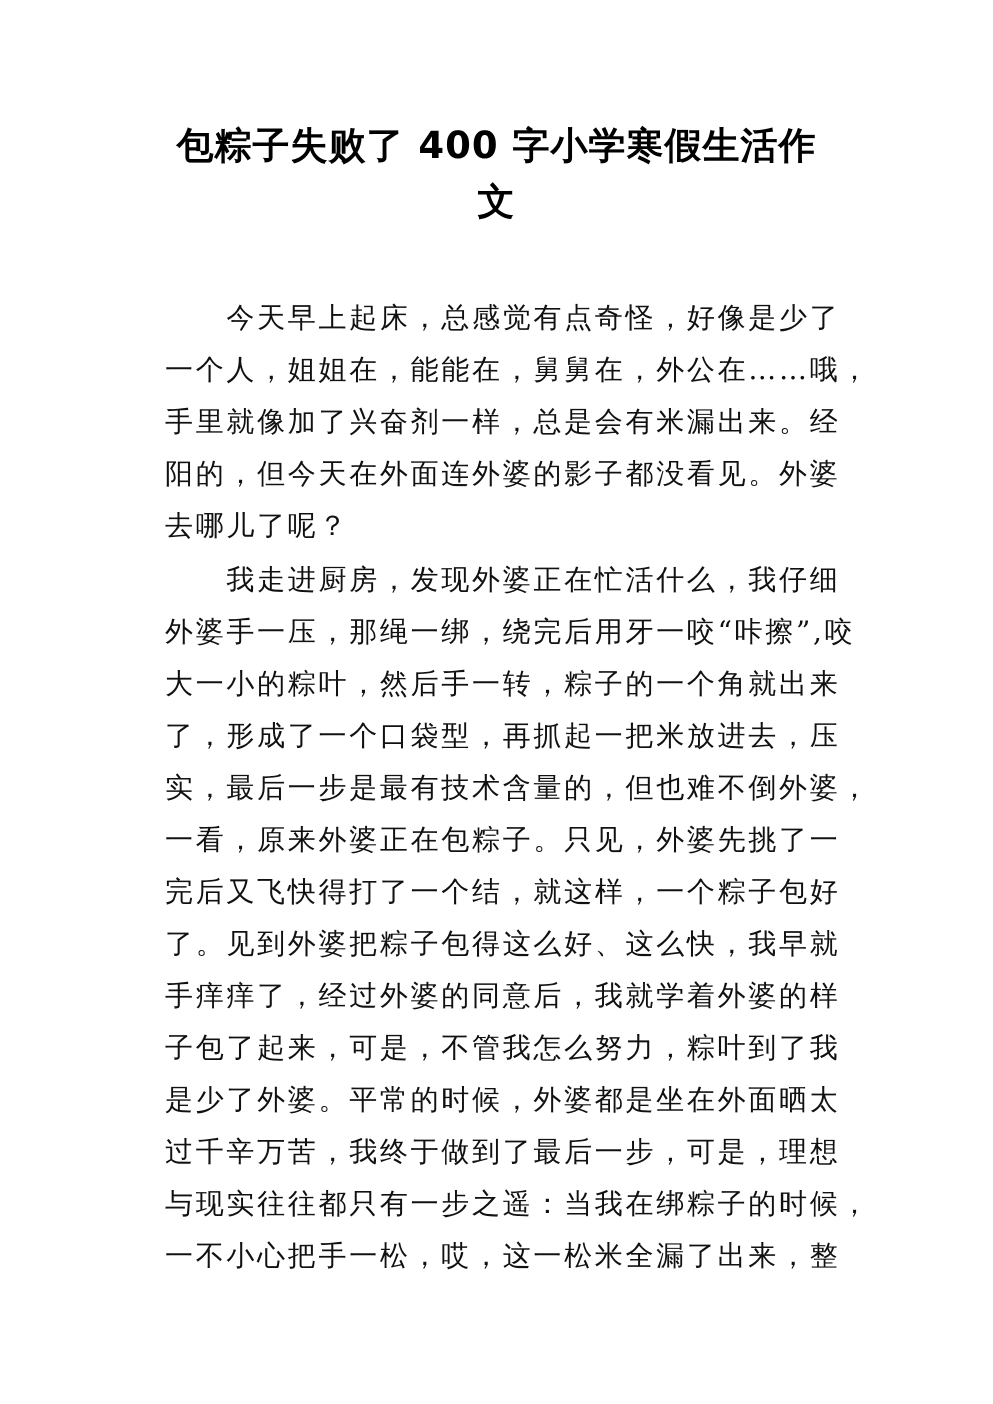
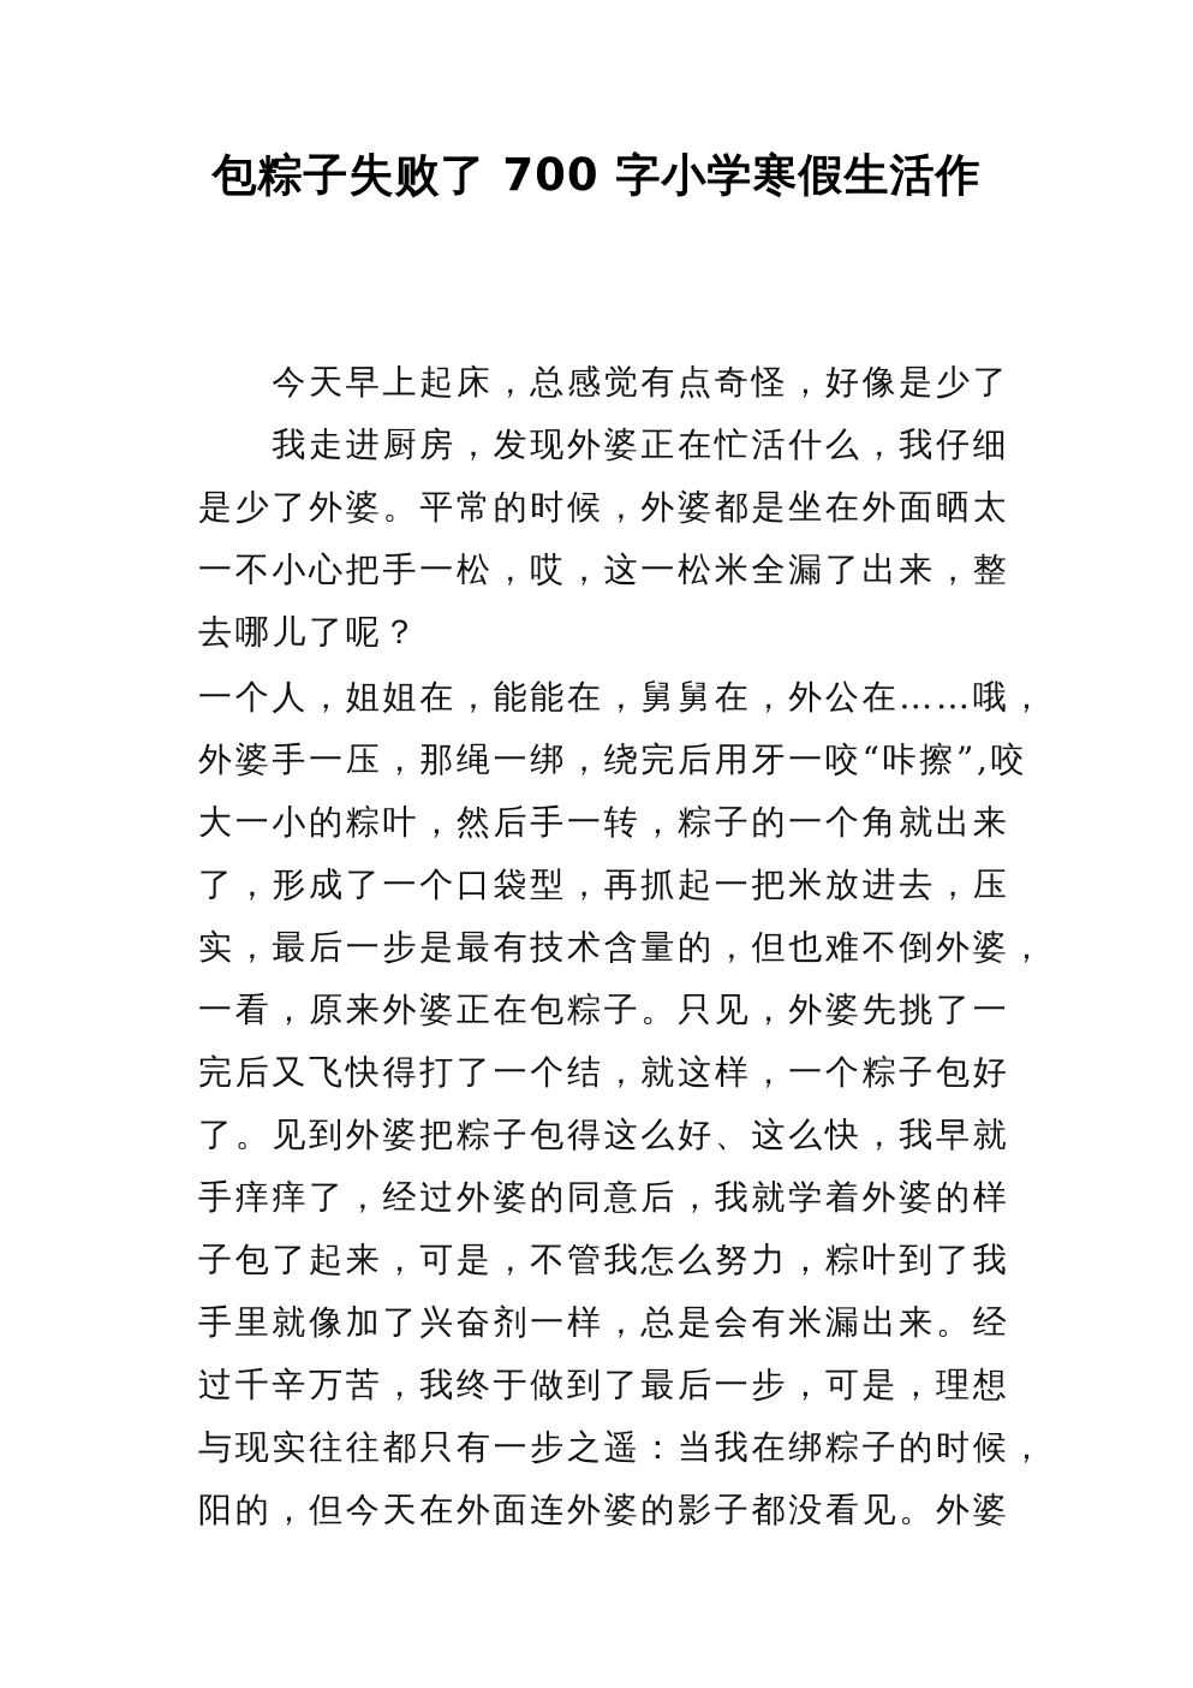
- 包粽子失败了 400 字小学寒假生活作
+ 包粽子失败了 700 字小学寒假生活作
- 文
  今天早上起床，总感觉有点奇怪，好像是少了
- 一个人，姐姐在，能能在，舅舅在，外公在……哦，
+ 我走进厨房，发现外婆正在忙活什么，我仔细
- 手里就像加了兴奋剂一样，总是会有米漏出来。经
+ 是少了外婆。平常的时候，外婆都是坐在外面晒太
- 阳的，但今天在外面连外婆的影子都没看见。外婆
+ 一不小心把手一松，哎，这一松米全漏了出来，整
  去哪儿了呢？
- 我走进厨房，发现外婆正在忙活什么，我仔细
+ 一个人，姐姐在，能能在，舅舅在，外公在……哦，
  外婆手一压，那绳一绑，绕完后用牙一咬“咔擦”,咬
  大一小的粽叶，然后手一转，粽子的一个角就出来
  了，形成了一个口袋型，再抓起一把米放进去，压
  实，最后一步是最有技术含量的，但也难不倒外婆，
  一看，原来外婆正在包粽子。只见，外婆先挑了一
  完后又飞快得打了一个结，就这样，一个粽子包好
  了。见到外婆把粽子包得这么好、这么快，我早就
  手痒痒了，经过外婆的同意后，我就学着外婆的样
  子包了起来，可是，不管我怎么努力，粽叶到了我
- 是少了外婆。平常的时候，外婆都是坐在外面晒太
+ 手里就像加了兴奋剂一样，总是会有米漏出来。经
  过千辛万苦，我终于做到了最后一步，可是，理想
  与现实往往都只有一步之遥：当我在绑粽子的时候，
- 一不小心把手一松，哎，这一松米全漏了出来，整
+ 阳的，但今天在外面连外婆的影子都没看见。外婆
